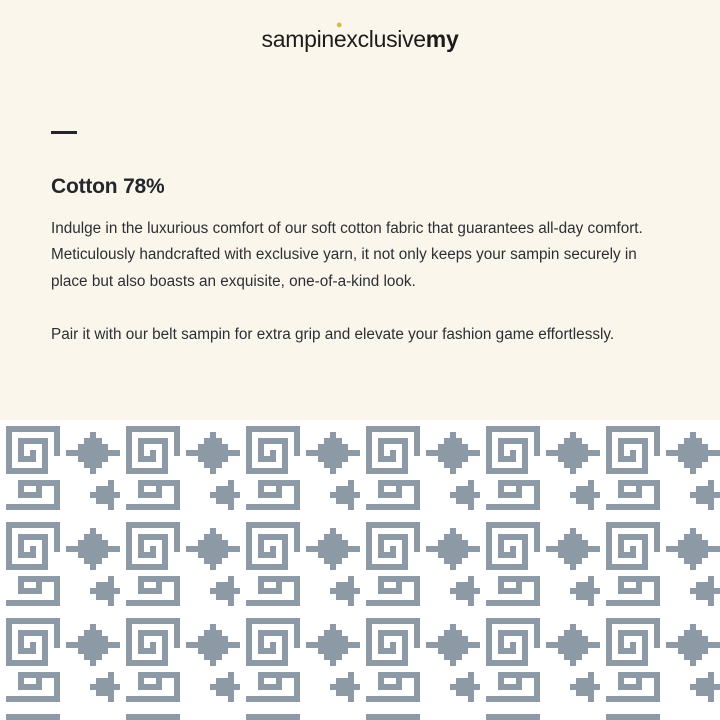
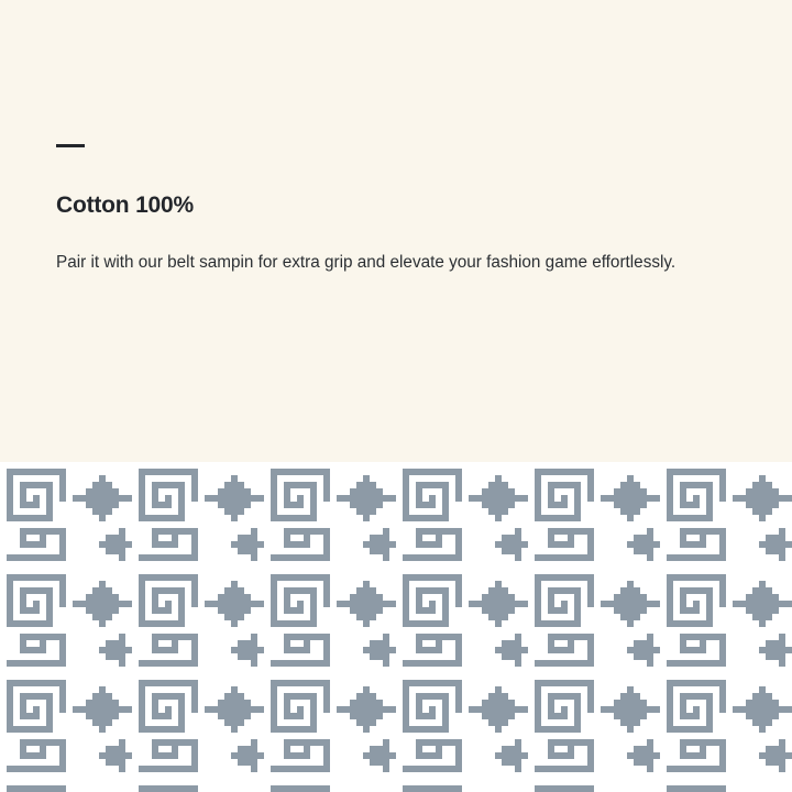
- ●
- sampinexclusivemy
- Cotton 78%
+ Cotton 100%
- Indulge in the luxurious comfort of our soft cotton fabric that guarantees all-day comfort. Meticulously handcrafted with exclusive yarn, it not only keeps your sampin securely in place but also boasts an exquisite, one-of-a-kind look.
  Pair it with our belt sampin for extra grip and elevate your fashion game effortlessly.
